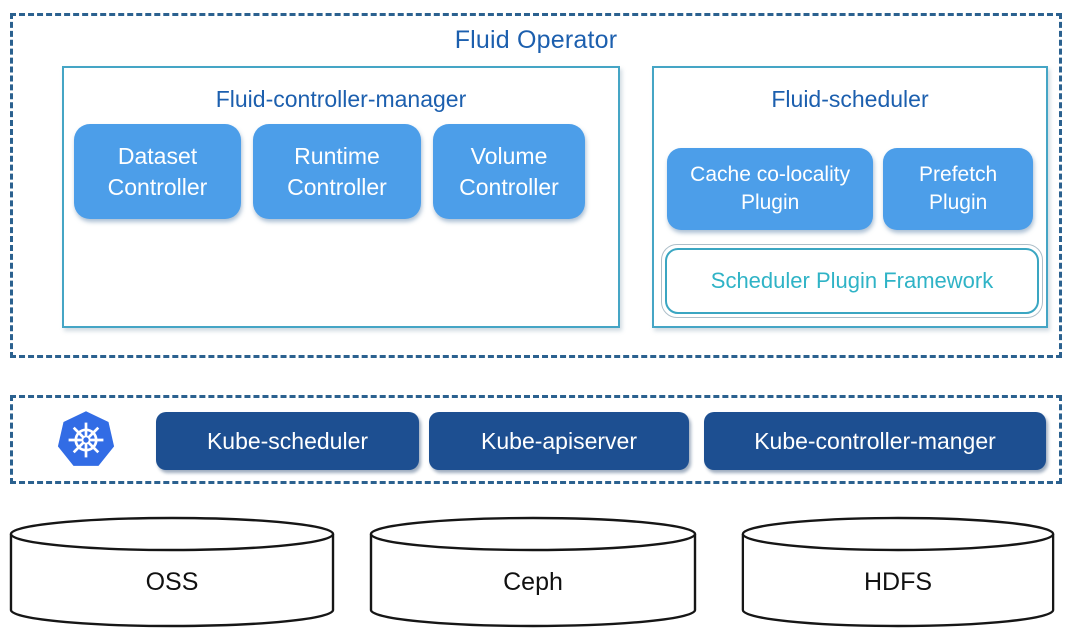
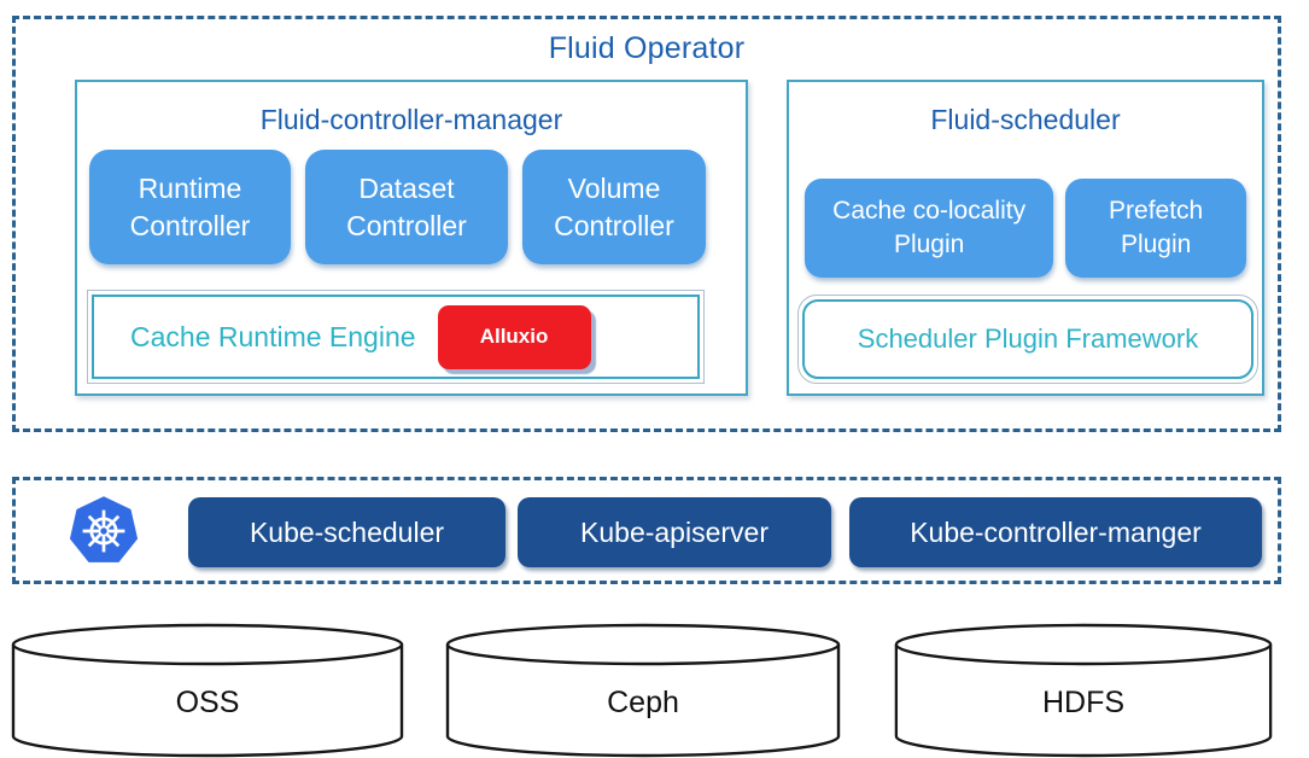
  Fluid Operator
  Fluid-controller-manager
- Dataset
+ Runtime
  Controller
- Runtime
+ Dataset
  Controller
  Volume
  Controller
+ Cache Runtime Engine
+ Alluxio
  Fluid-scheduler
  Cache co-locality
  Plugin
  Prefetch
  Plugin
  Scheduler Plugin Framework
  Kube-scheduler
  Kube-apiserver
  Kube-controller-manger
  OSS
  Ceph
  HDFS
